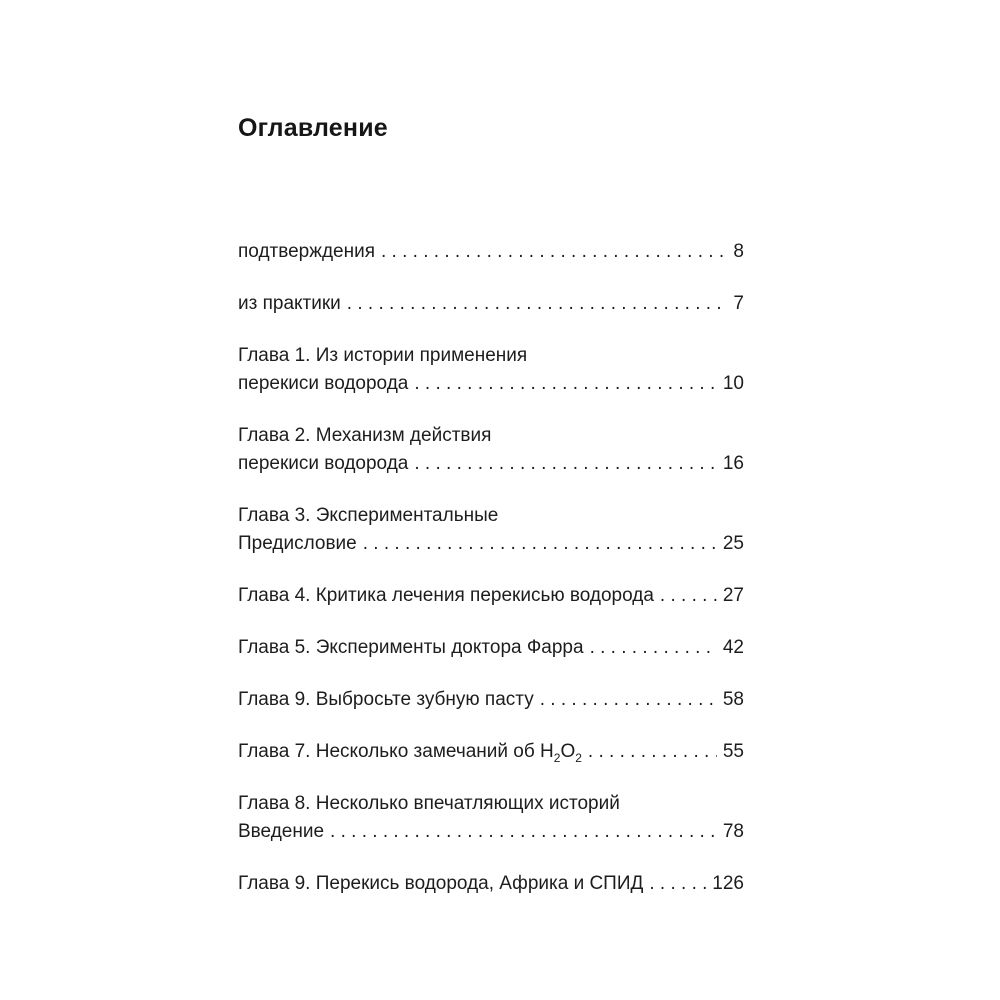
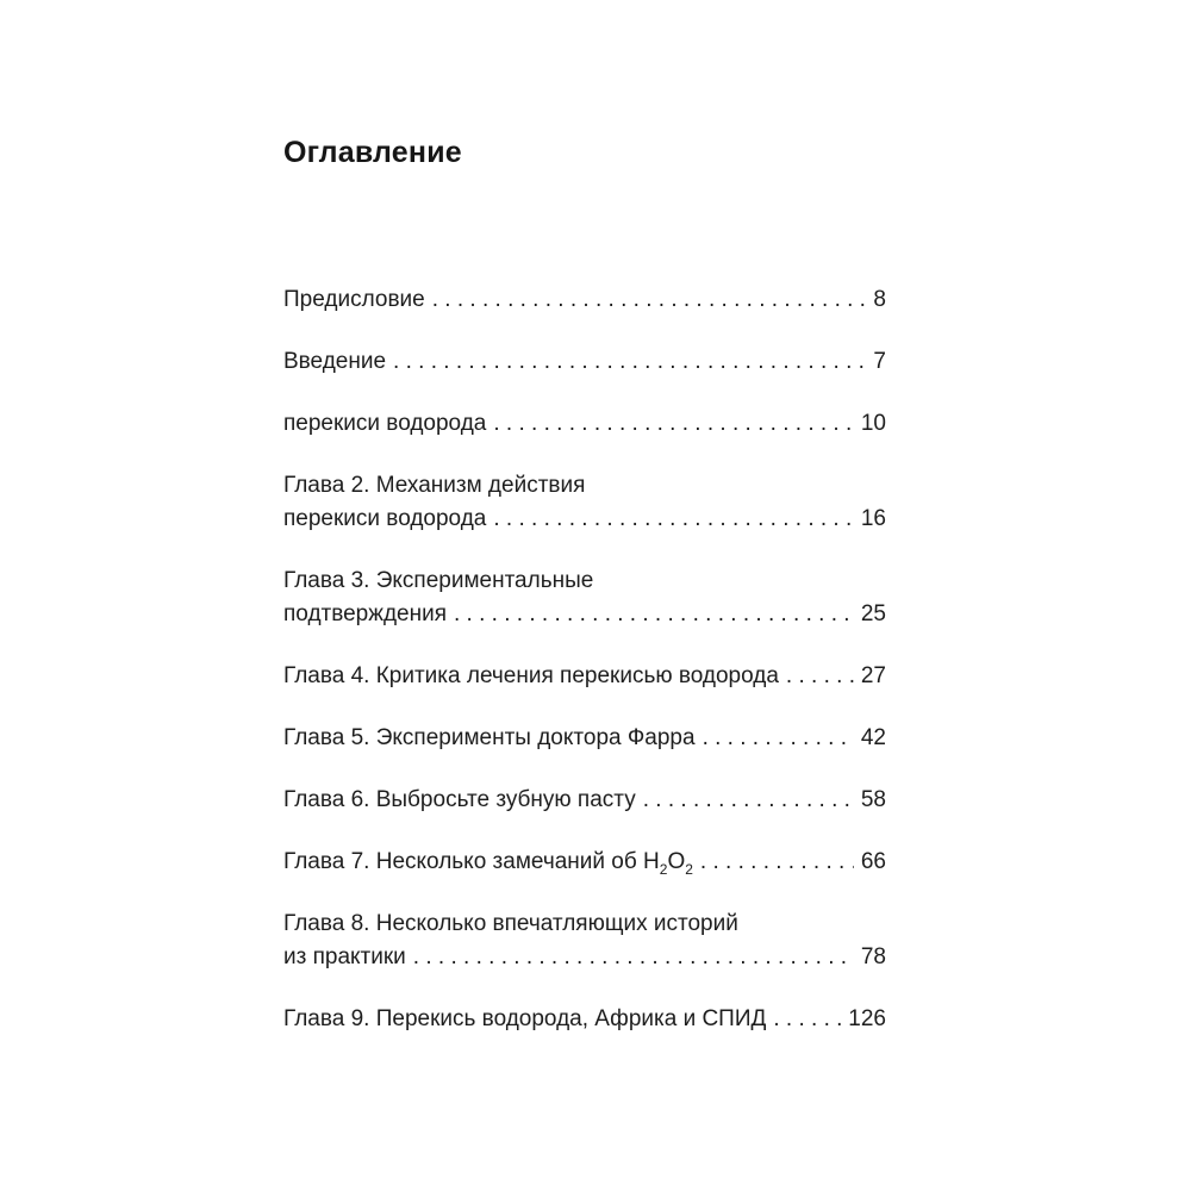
  Оглавление
- подтверждения
+ Предисловие
  8
- из практики
+ Введение
  7
- Глава 1. Из истории применения
  перекиси водорода
  10
  Глава 2. Механизм действия
  перекиси водорода
  16
  Глава 3. Экспериментальные
- Предисловие
+ подтверждения
  25
  Глава 4. Критика лечения перекисью водорода
  27
  Глава 5. Эксперименты доктора Фарра
  42
- Глава 9. Выбросьте зубную пасту
+ Глава 6. Выбросьте зубную пасту
  58
  Глава 7. Несколько замечаний об H2O2
- 55
+ 66
  Глава 8. Несколько впечатляющих историй
- Введение
+ из практики
  78
  Глава 9. Перекись водорода, Африка и СПИД
  126
